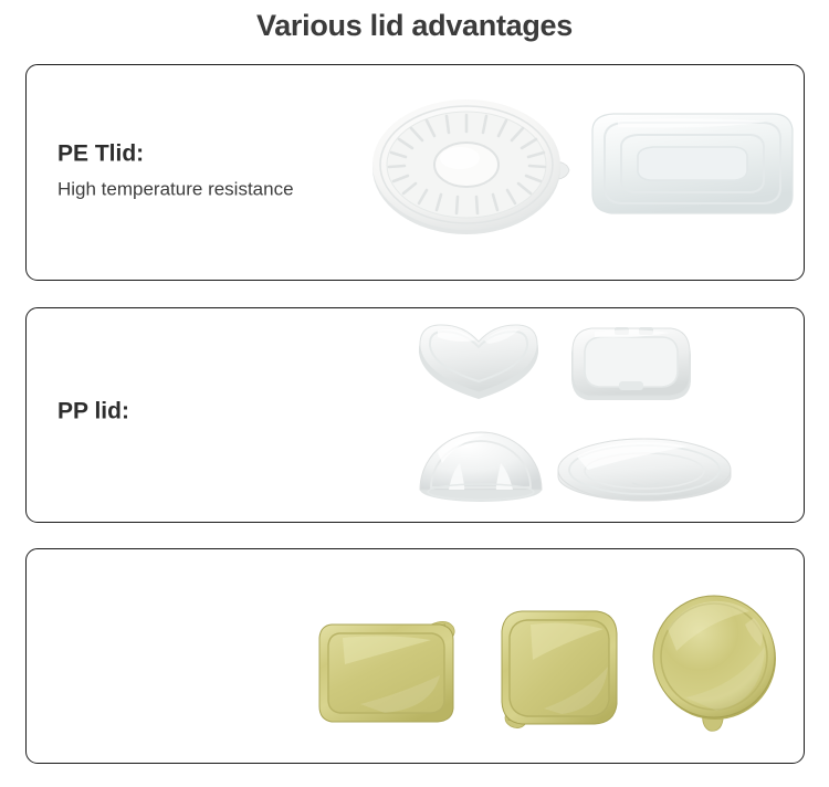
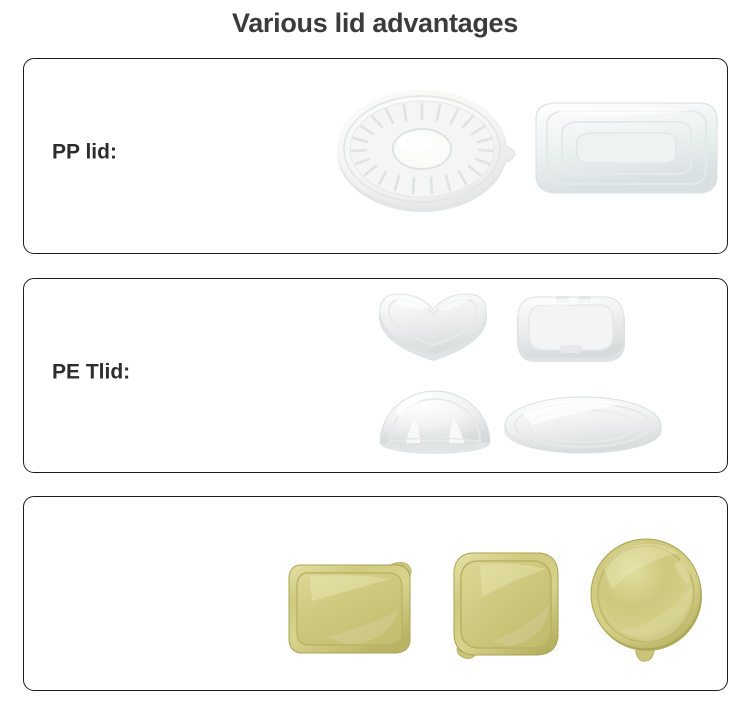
  Various lid advantages
- PE Tlid:
+ PP lid:
- High temperature resistance
- PP lid:
+ PE Tlid:
